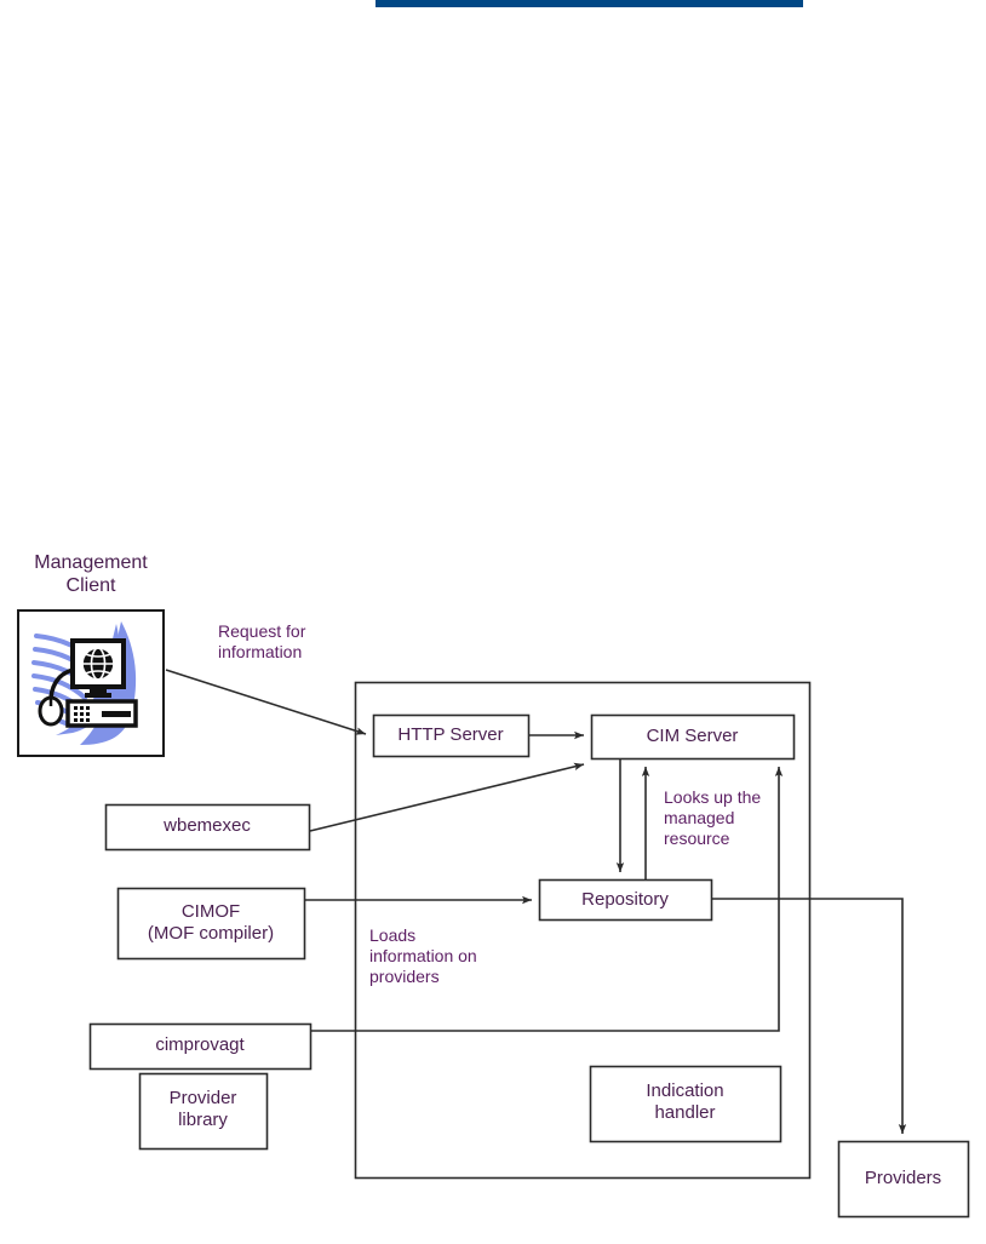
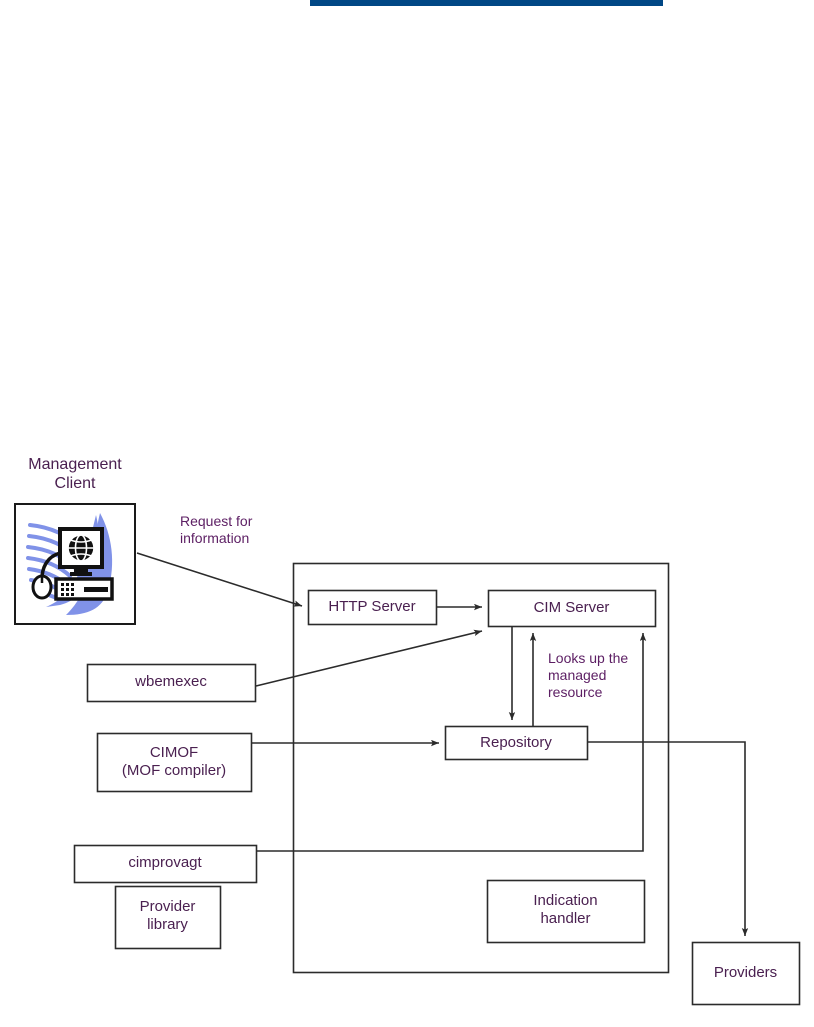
  Management
  Client
  HTTP Server
  CIM Server
  Repository
  wbemexec
  CIMOF
  (MOF compiler)
  cimprovagt
  Provider
  library
  Indication
  handler
  Providers
  Request for
  information
  Looks up the
  managed
  resource
- Loads
- information on
- providers
